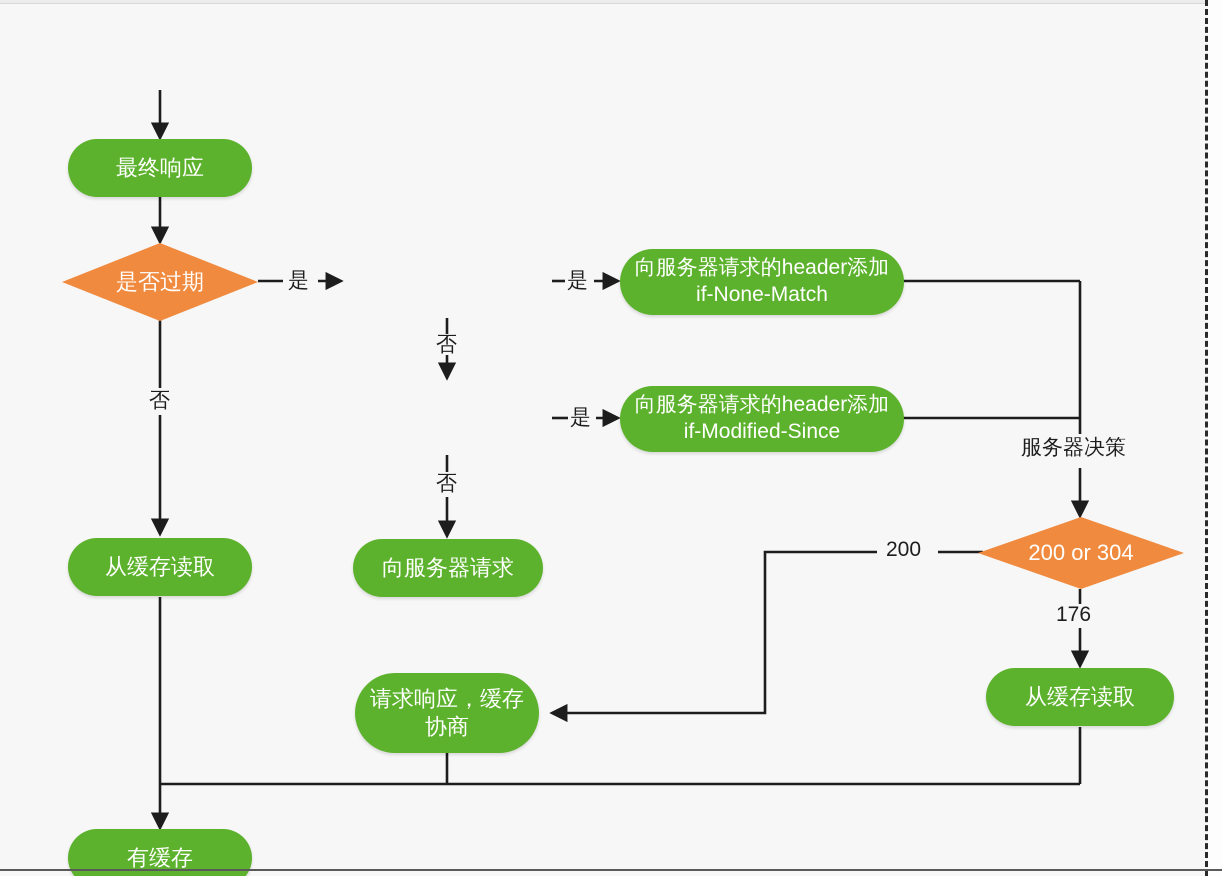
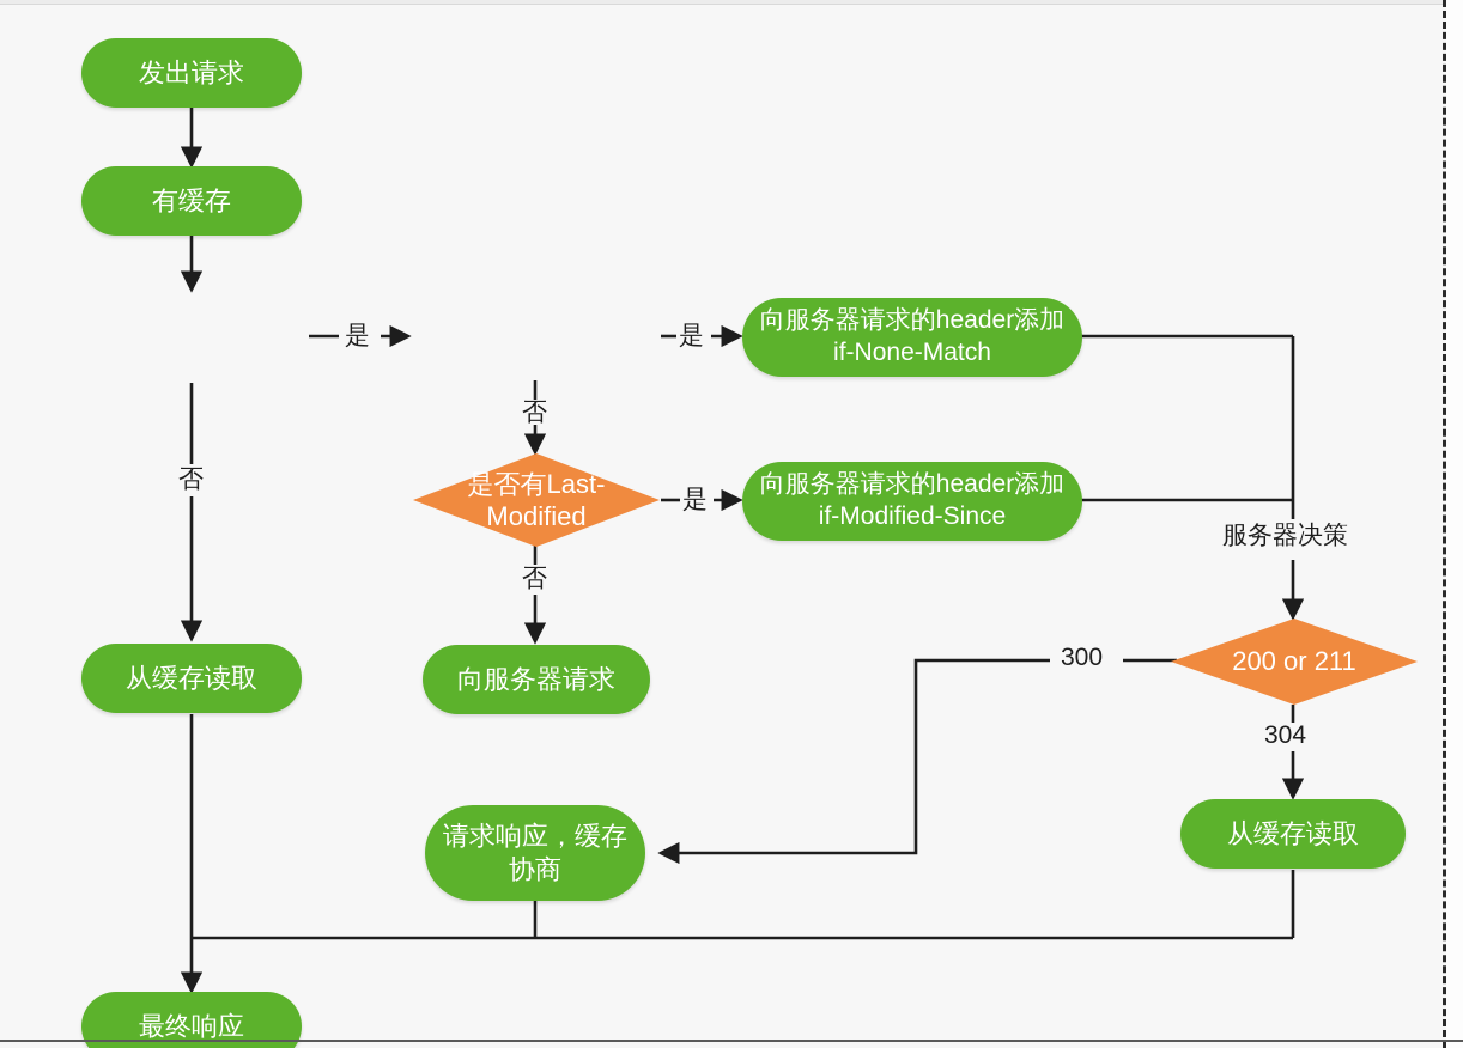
+ 发出请求
- 最终响应
+ 有缓存
- 是否过期
  向服务器请求的header添加
  if-None-Match
+ 是否有Last-
+ Modified
  向服务器请求的header添加
  if-Modified-Since
  从缓存读取
  向服务器请求
- 200 or 304
+ 200 or 211
  请求响应，缓存
  协商
  从缓存读取
- 有缓存
+ 最终响应
  是
  是
  否
  是
  否
  否
  服务器决策
- 200
+ 300
- 176
+ 304
